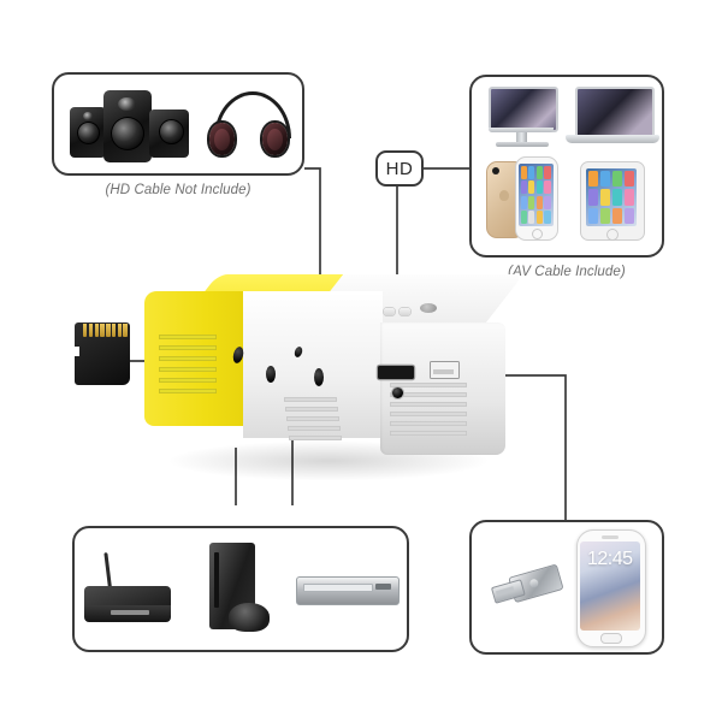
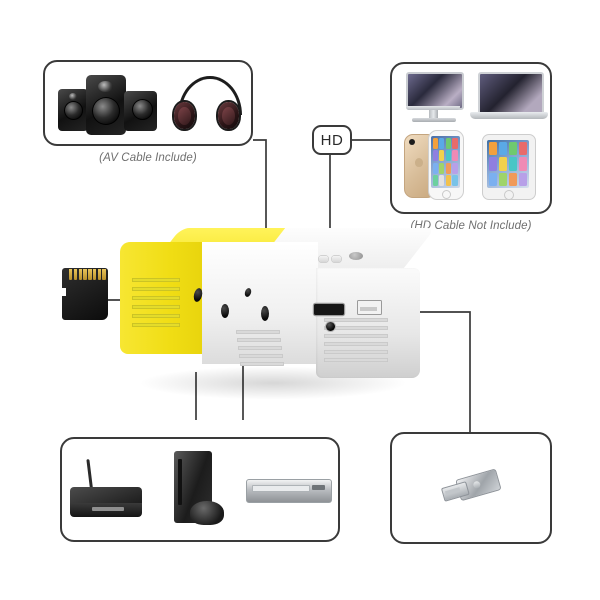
- (HD Cable Not Include)
+ (AV Cable Include)
  HD
- (AV Cable Include)
+ (HD Cable Not Include)
- 12:45
